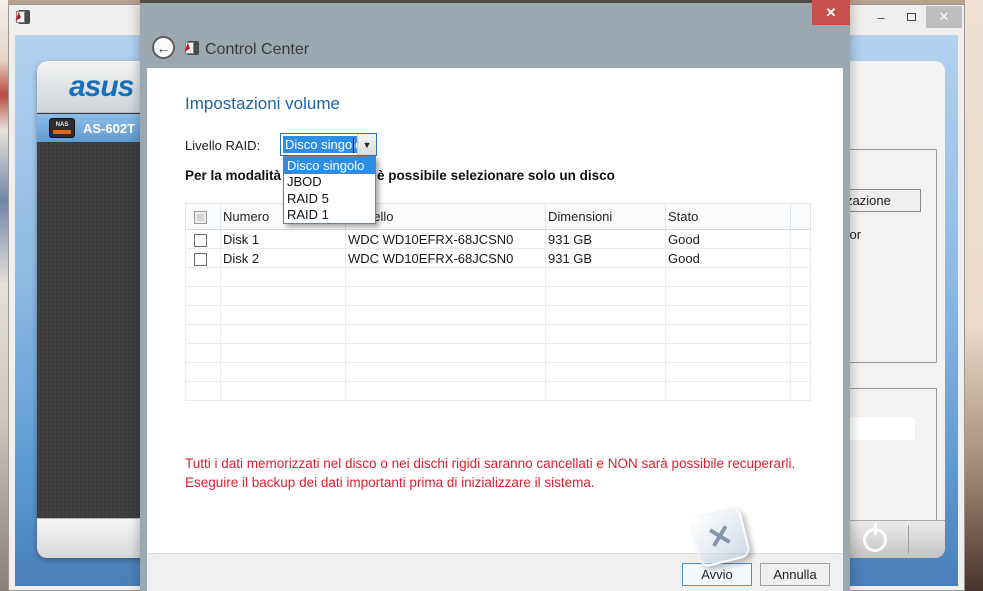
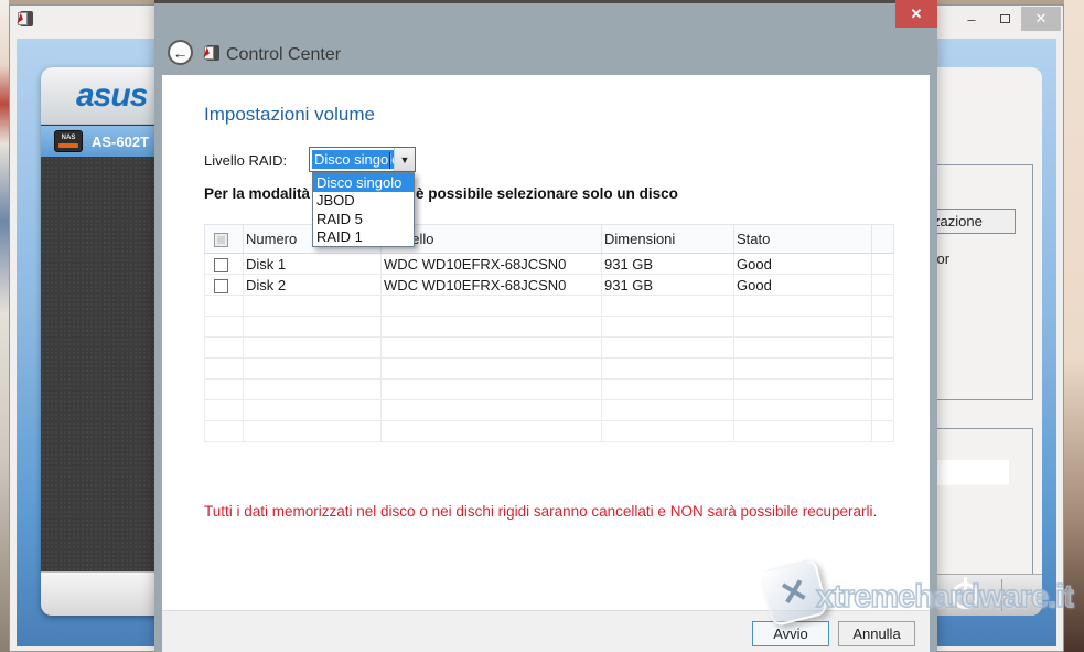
  –
  ✕
  asus
  AS-602T
  azione
  ←
  Control Center
  ✕
  Impostazioni volume
  Livello RAID:
  Disco singo
  ▼
  Per la modalità è possibile selezionare solo un disco
  Disco singolo
  JBOD
  RAID 5
  RAID 1
  	Numero	ello	Dimensioni	Stato
  	Disk 1	WDC WD10EFRX-68JCSN0	931 GB	Good
  	Disk 2	WDC WD10EFRX-68JCSN0	931 GB	Good
  Tutti i dati memorizzati nel disco o nei dischi rigidi saranno cancellati e NON sarà possibile recuperarli.
- Eseguire il backup dei dati importanti prima di inizializzare il sistema.
  Avvio
  Annulla
+ xtremehardware.it
